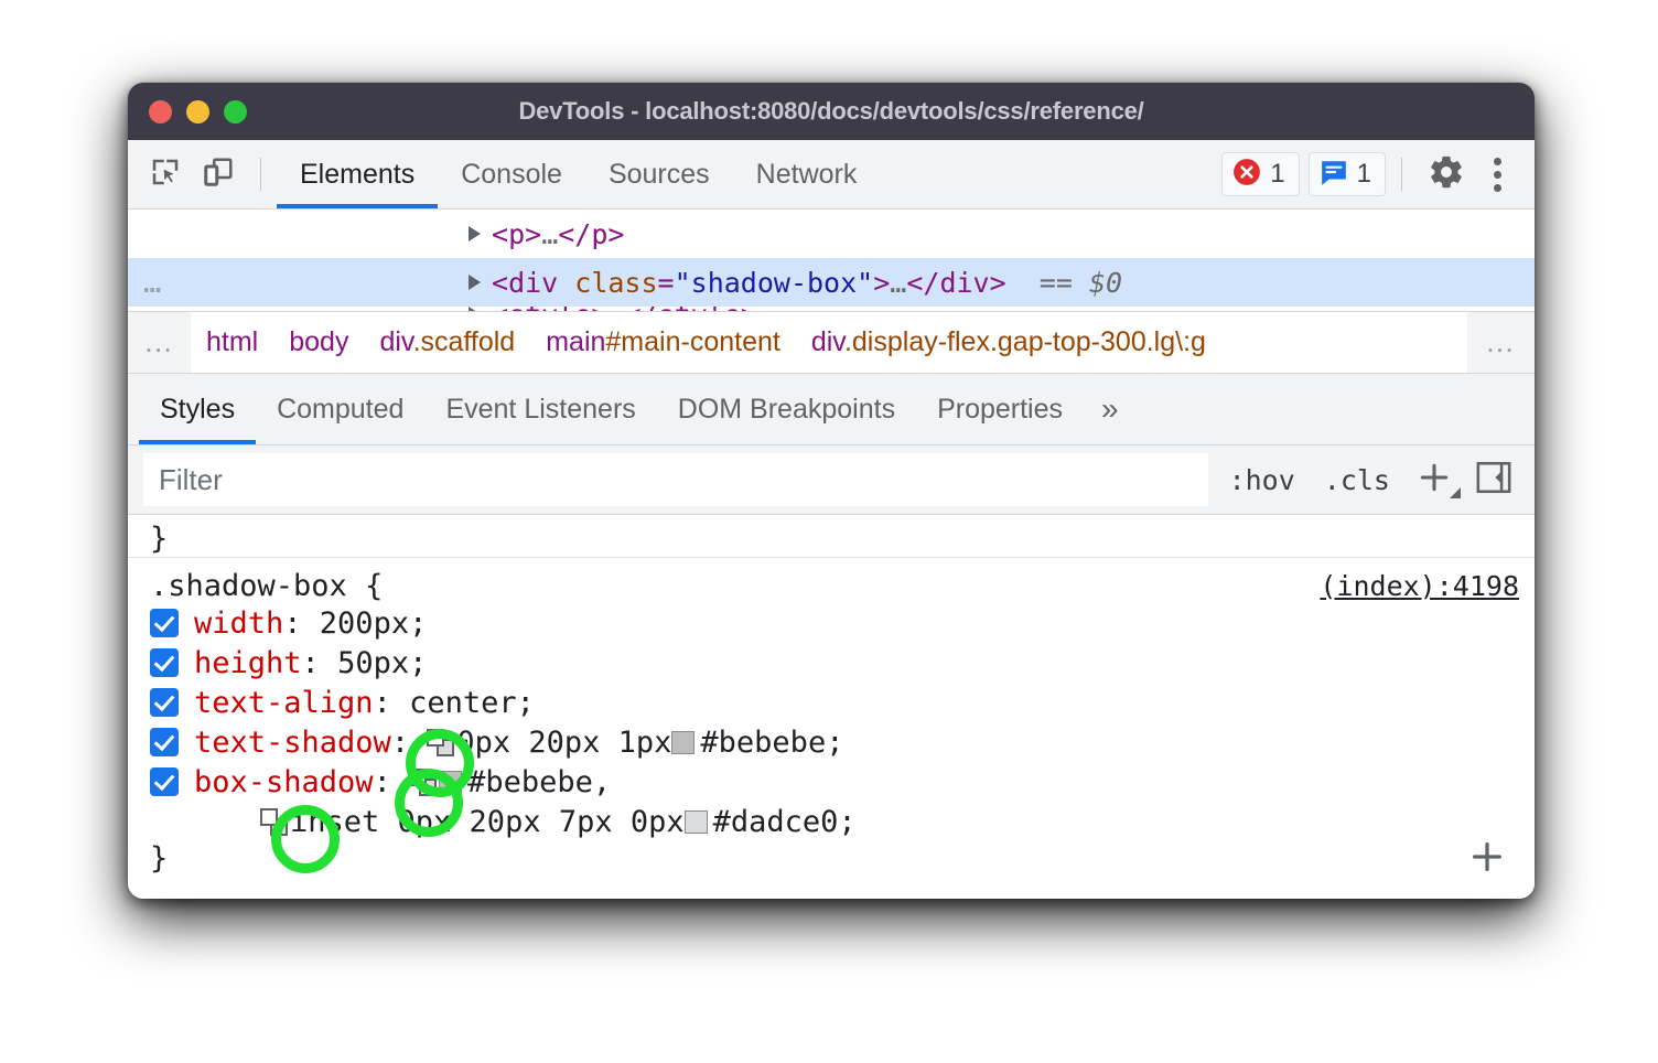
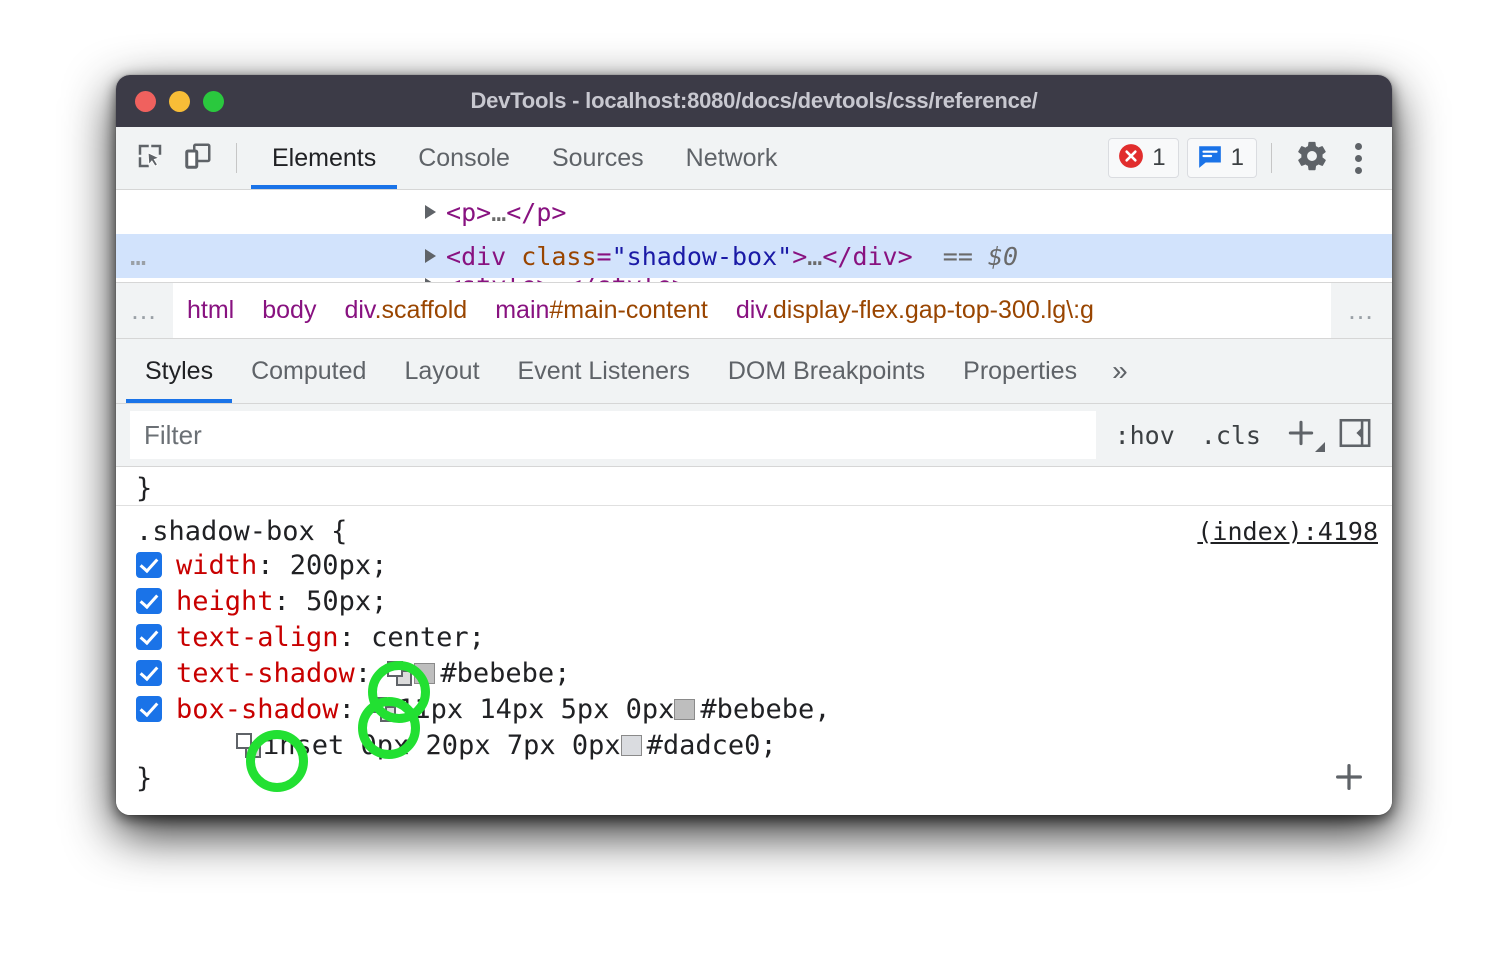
  DevTools - localhost:8080/docs/devtools/css/reference/
  Elements
  Console
  Sources
  Network
  1
  1
  <p>…</p>
  …
  <div class="shadow-box">…</div> == $0
  …
  html
  body
  div.scaffold
  main#main-content
  div.display-flex.gap-top-300.lg\:g
  …
  Styles
  Computed
+ Layout
  Event Listeners
  DOM Breakpoints
  Properties
  »
  Filter
  :hov
  .cls
  }
  .shadow-box {
  (index):4198
  width
  :
  200px;
  height
  :
  50px;
  text-align
  :
  center;
  text-shadow
  :
- 0px 20px 1px
  #bebebe;
  box-shadow
  :
+ 11px 14px 5px 0px
  #bebebe,
  inset 0px 20px 7px 0px
  #dadce0;
  }
